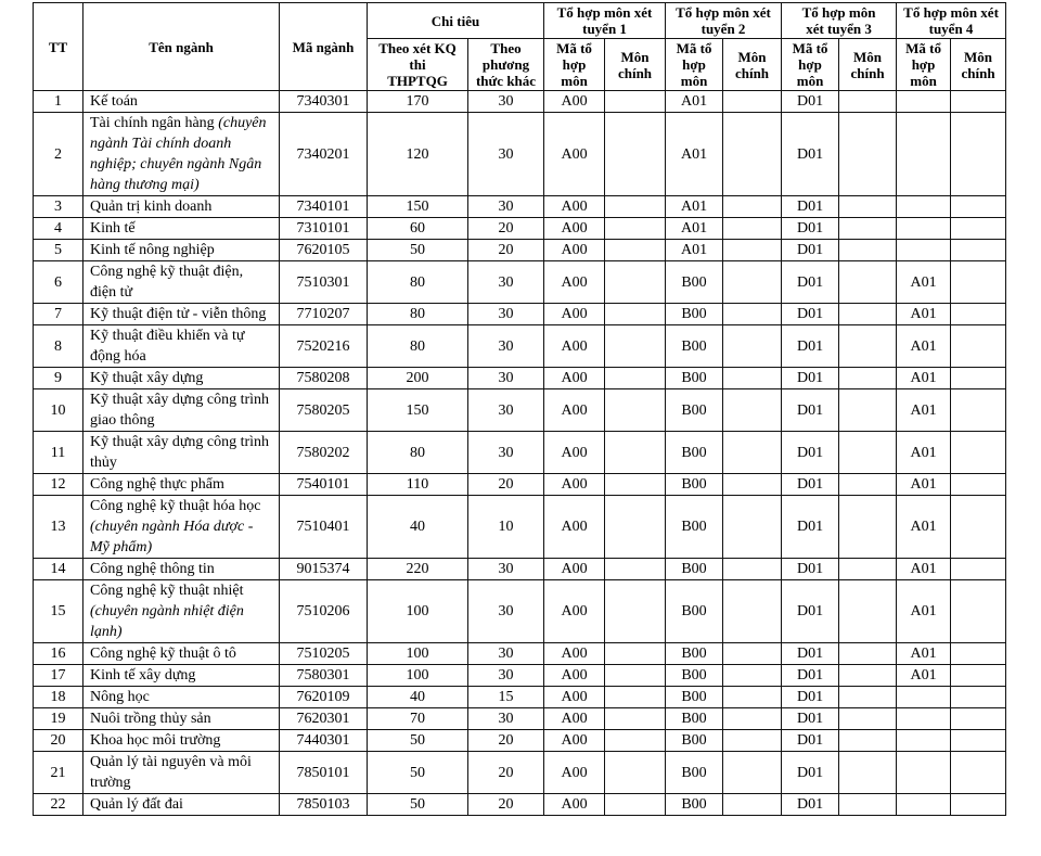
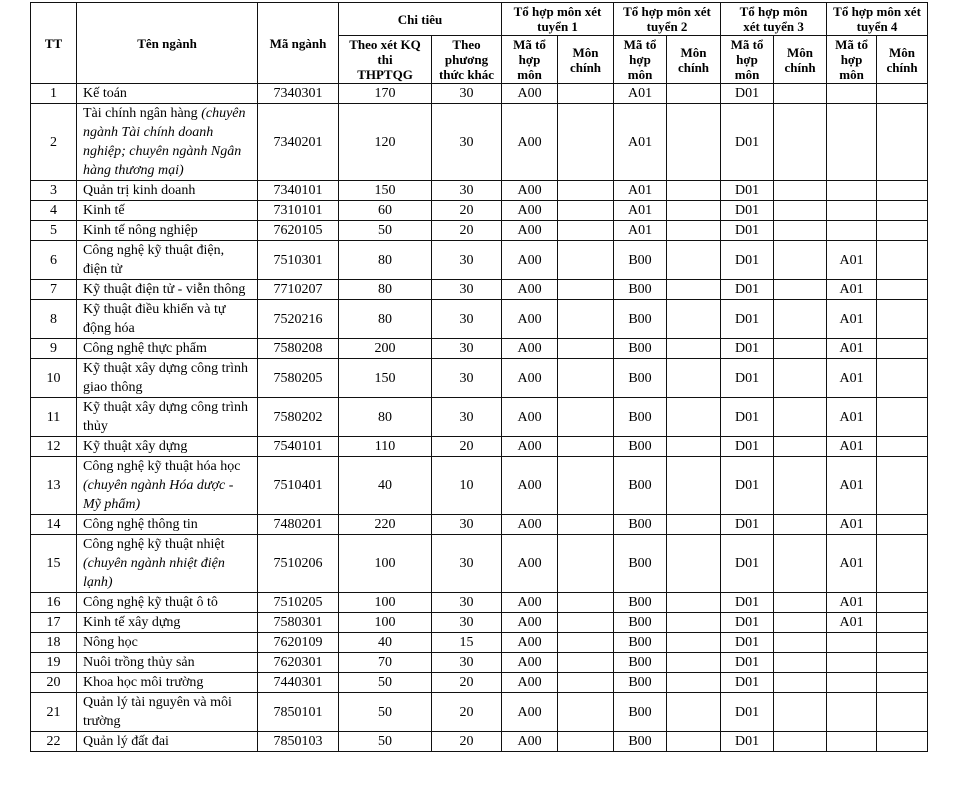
  TT	Tên ngành	Mã ngành	Chi tiêu	Tổ hợp môn xét tuyển 1	Tổ hợp môn xét tuyển 2	Tổ hợp môn xét tuyển 3	Tổ hợp môn xét tuyển 4
  Theo xét KQ thi THPTQG	Theo phương thức khác	Mã tổ hợp môn	Môn chính	Mã tổ hợp môn	Môn chính	Mã tổ hợp môn	Môn chính	Mã tổ hợp môn	Môn chính
  1	Kế toán	7340301	170	30	A00		A01		D01
  2	Tài chính ngân hàng (chuyên ngành Tài chính doanh nghiệp; chuyên ngành Ngân hàng thương mại)	7340201	120	30	A00		A01		D01
  3	Quản trị kinh doanh	7340101	150	30	A00		A01		D01
  4	Kinh tế	7310101	60	20	A00		A01		D01
  5	Kinh tế nông nghiệp	7620105	50	20	A00		A01		D01
  6	Công nghệ kỹ thuật điện, điện tử	7510301	80	30	A00		B00		D01		A01
  7	Kỹ thuật điện tử - viễn thông	7710207	80	30	A00		B00		D01		A01
  8	Kỹ thuật điều khiển và tự động hóa	7520216	80	30	A00		B00		D01		A01
- 9	Kỹ thuật xây dựng	7580208	200	30	A00		B00		D01		A01
+ 9	Công nghệ thực phẩm	7580208	200	30	A00		B00		D01		A01
  10	Kỹ thuật xây dựng công trình giao thông	7580205	150	30	A00		B00		D01		A01
  11	Kỹ thuật xây dựng công trình thủy	7580202	80	30	A00		B00		D01		A01
- 12	Công nghệ thực phẩm	7540101	110	20	A00		B00		D01		A01
+ 12	Kỹ thuật xây dựng	7540101	110	20	A00		B00		D01		A01
  13	Công nghệ kỹ thuật hóa học (chuyên ngành Hóa dược - Mỹ phẩm)	7510401	40	10	A00		B00		D01		A01
- 14	Công nghệ thông tin	9015374	220	30	A00		B00		D01		A01
+ 14	Công nghệ thông tin	7480201	220	30	A00		B00		D01		A01
  15	Công nghệ kỹ thuật nhiệt (chuyên ngành nhiệt điện lạnh)	7510206	100	30	A00		B00		D01		A01
  16	Công nghệ kỹ thuật ô tô	7510205	100	30	A00		B00		D01		A01
  17	Kinh tế xây dựng	7580301	100	30	A00		B00		D01		A01
  18	Nông học	7620109	40	15	A00		B00		D01
  19	Nuôi trồng thủy sản	7620301	70	30	A00		B00		D01
  20	Khoa học môi trường	7440301	50	20	A00		B00		D01
  21	Quản lý tài nguyên và môi trường	7850101	50	20	A00		B00		D01
  22	Quản lý đất đai	7850103	50	20	A00		B00		D01
